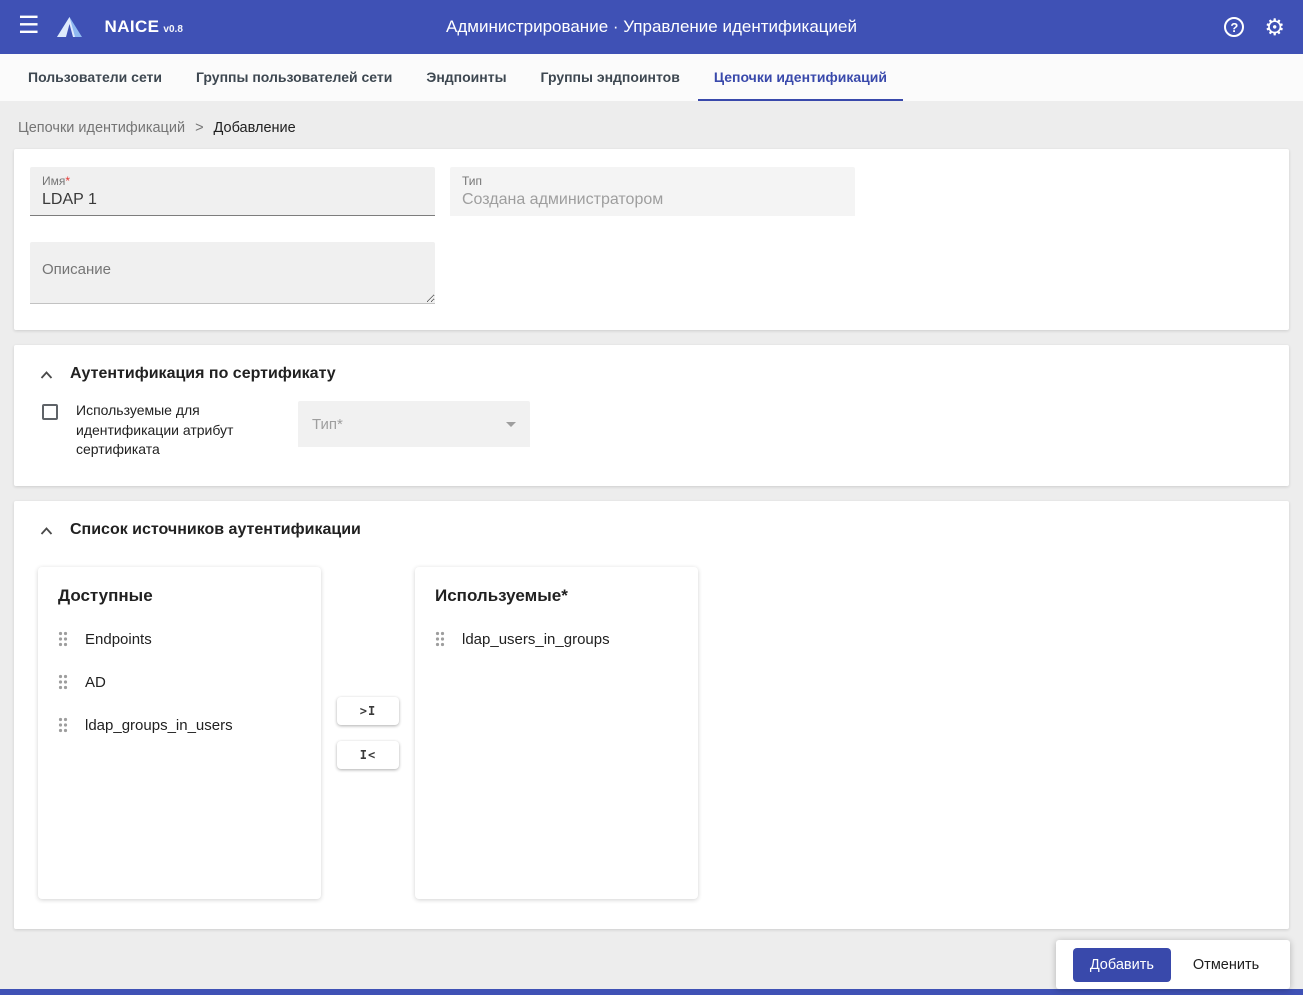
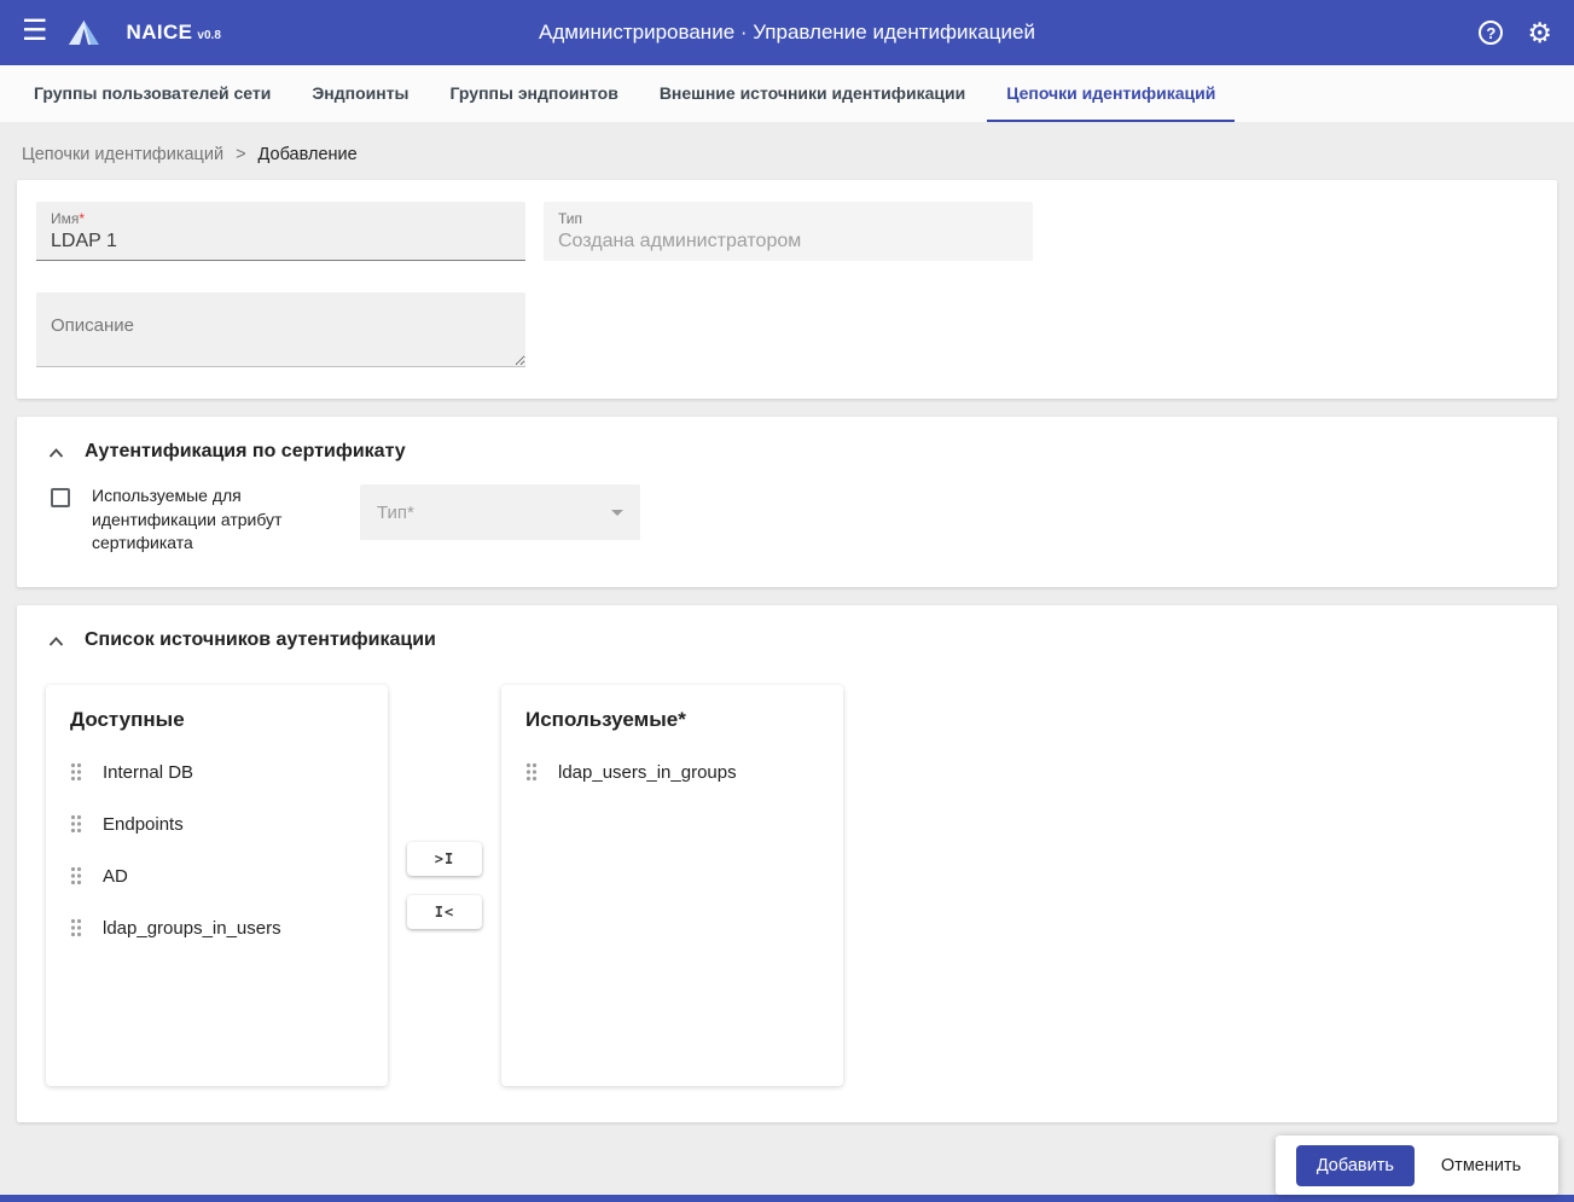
  ☰
  NAICE
  v0.8
  Администрирование · Управление идентификацией
  ?
  ⚙
- Пользователи сети
  Группы пользователей сети
  Эндпоинты
  Группы эндпоинтов
+ Внешние источники идентификации
  Цепочки идентификаций
  Цепочки идентификаций
  >
  Добавление
  Имя*
  LDAP 1
  Тип
  Создана администратором
  Описание
  Аутентификация по сертификату
  Используемые для идентификации атрибут сертификата
  Тип*
  Список источников аутентификации
  Доступные
+ Internal DB
  Endpoints
  AD
  ldap_groups_in_users
  >I
  I<
  Используемые*
  ldap_users_in_groups
  Добавить
  Отменить
